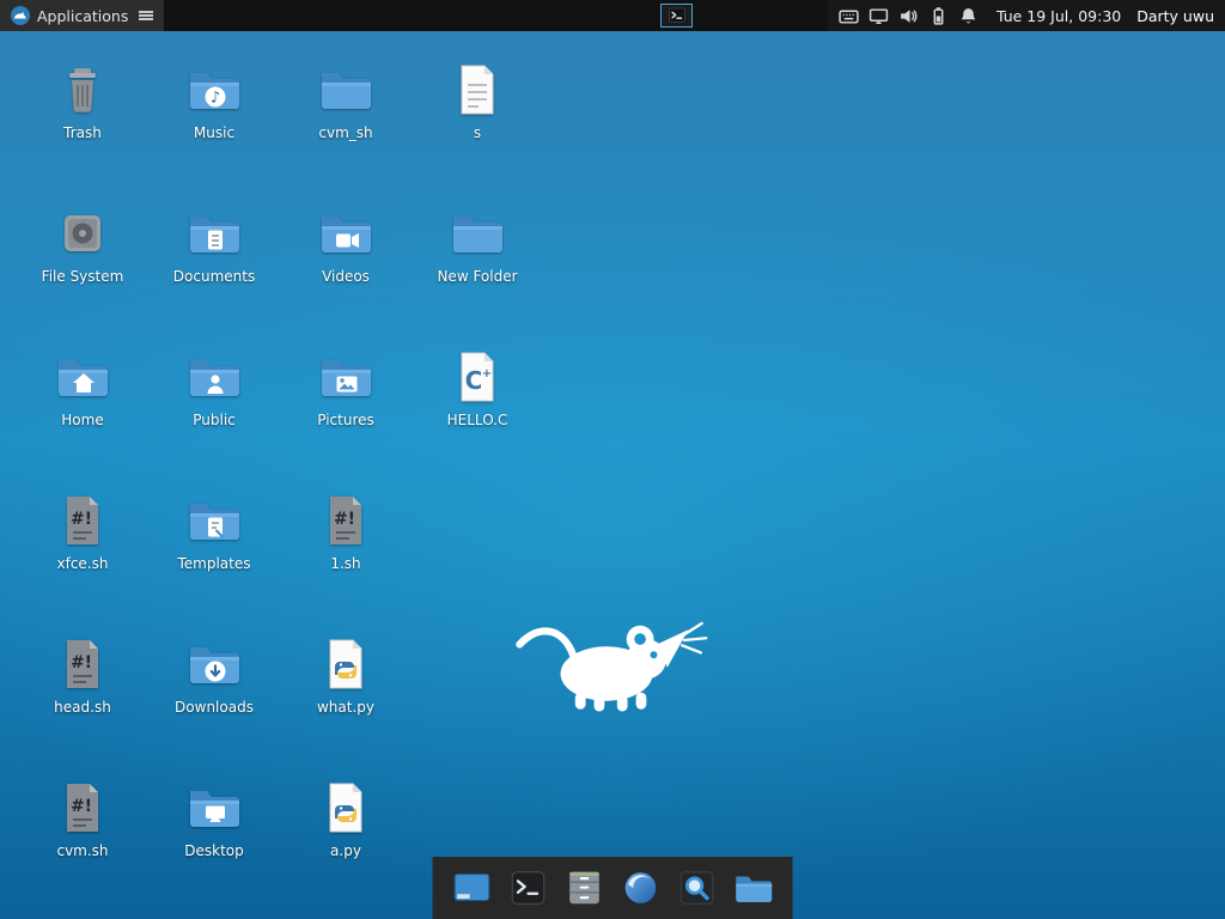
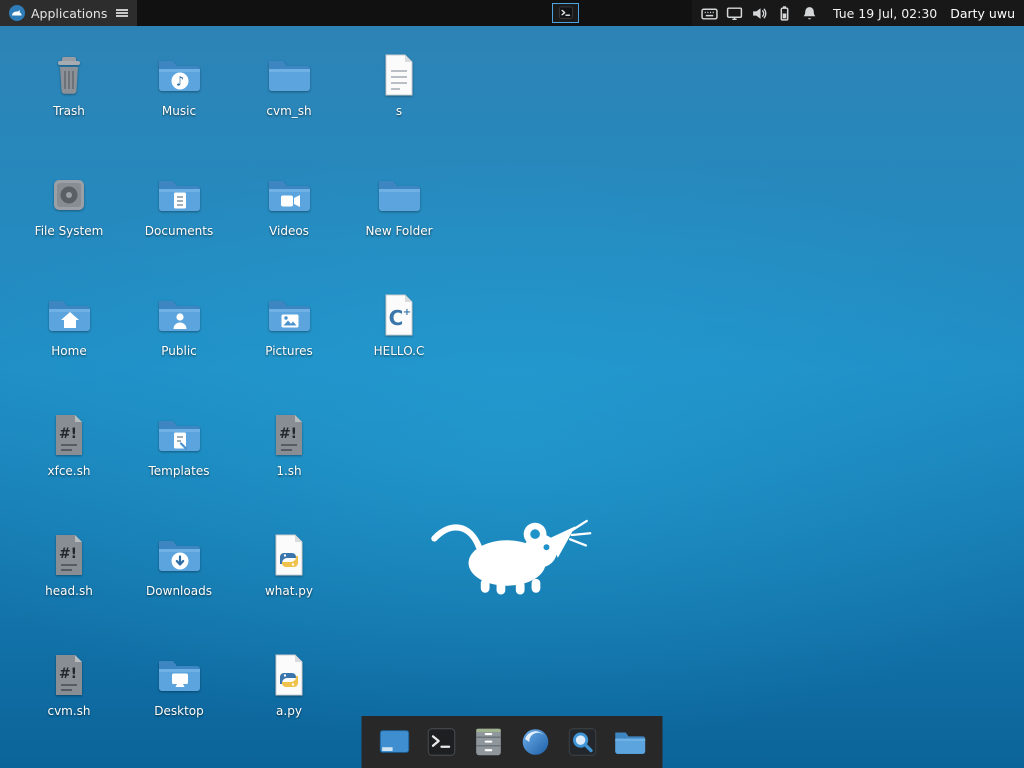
  Trash
  ♪
  Music
  cvm_sh
  s
  File System
  Documents
  Videos
  New Folder
  Home
  Public
  Pictures
  C
  +
  HELLO.C
  #!
  xfce.sh
  Templates
  #!
  1.sh
  #!
  head.sh
  Downloads
  what.py
  #!
  cvm.sh
  Desktop
  a.py
  Applications
- Tue 19 Jul, 09:30
+ Tue 19 Jul, 02:30
  Darty uwu
